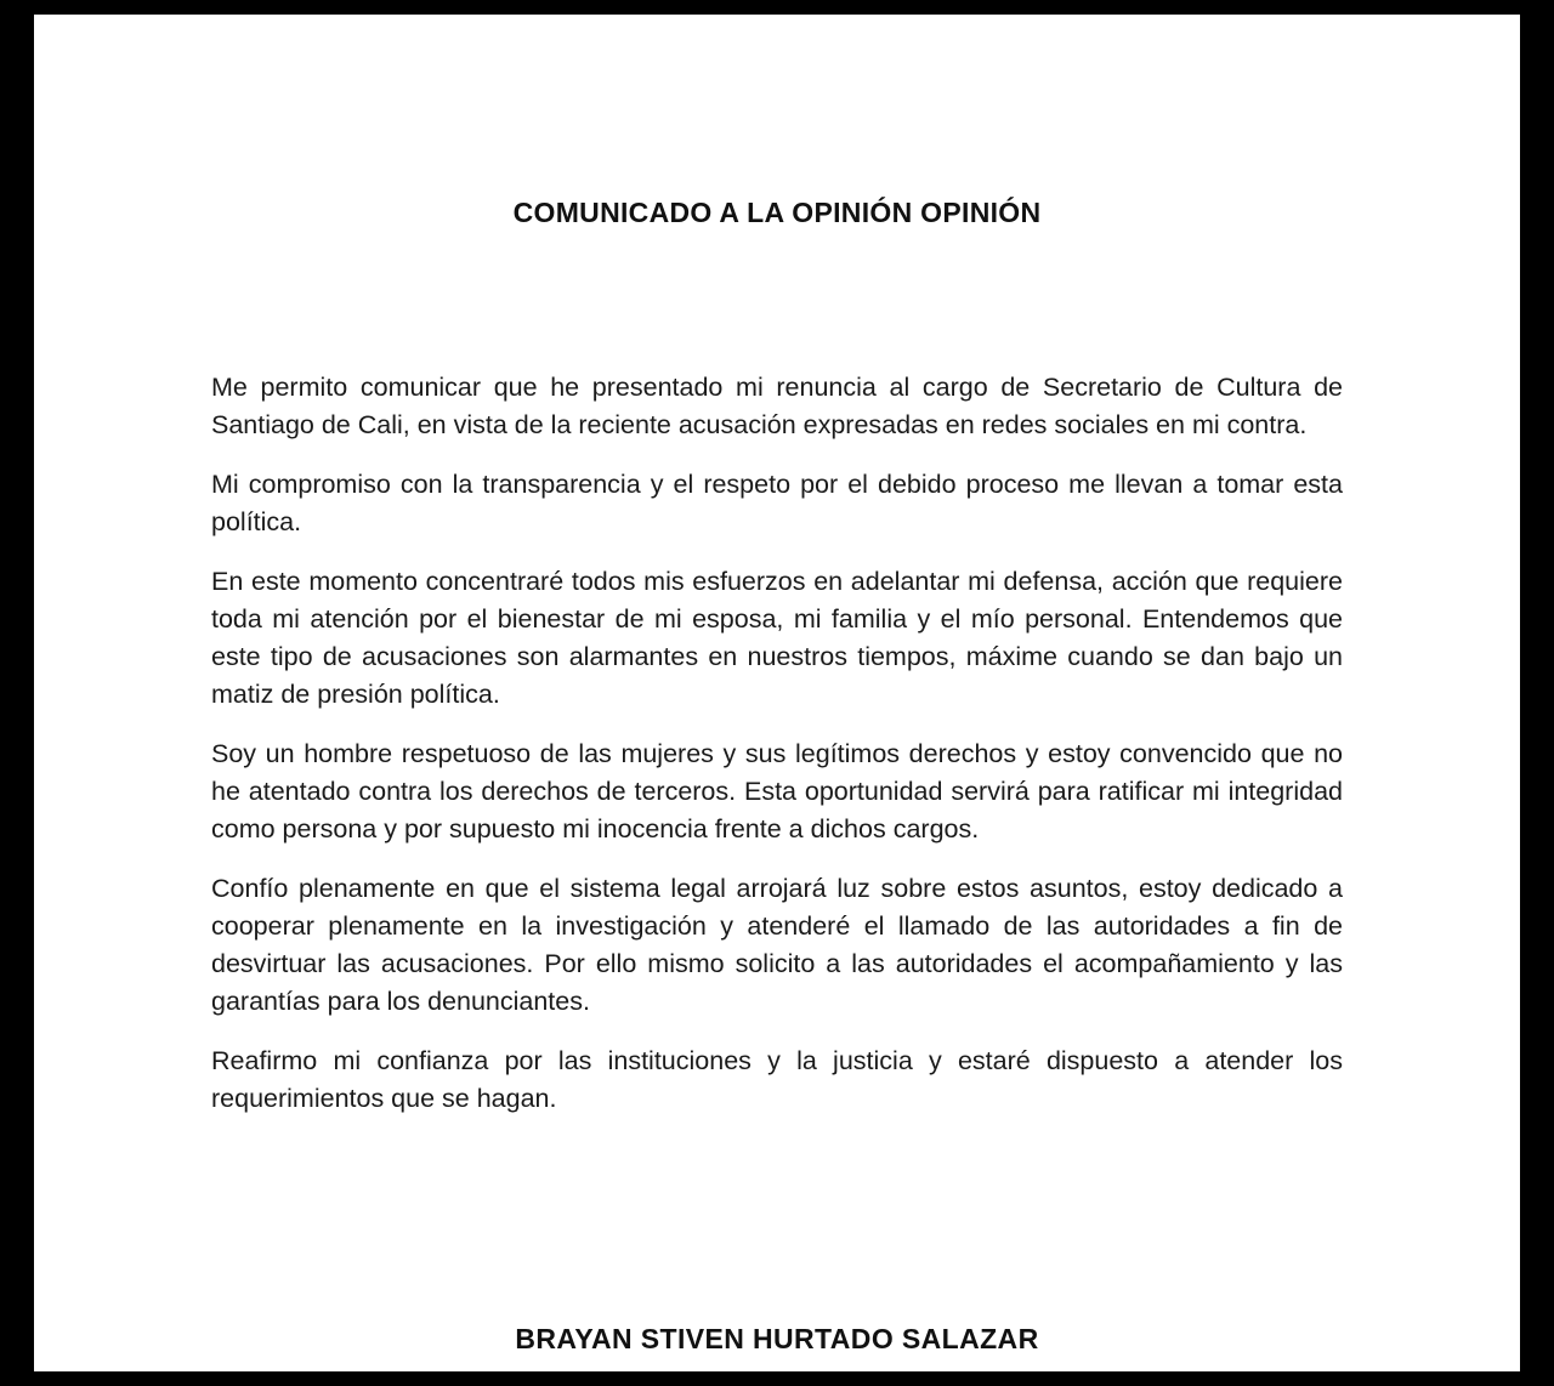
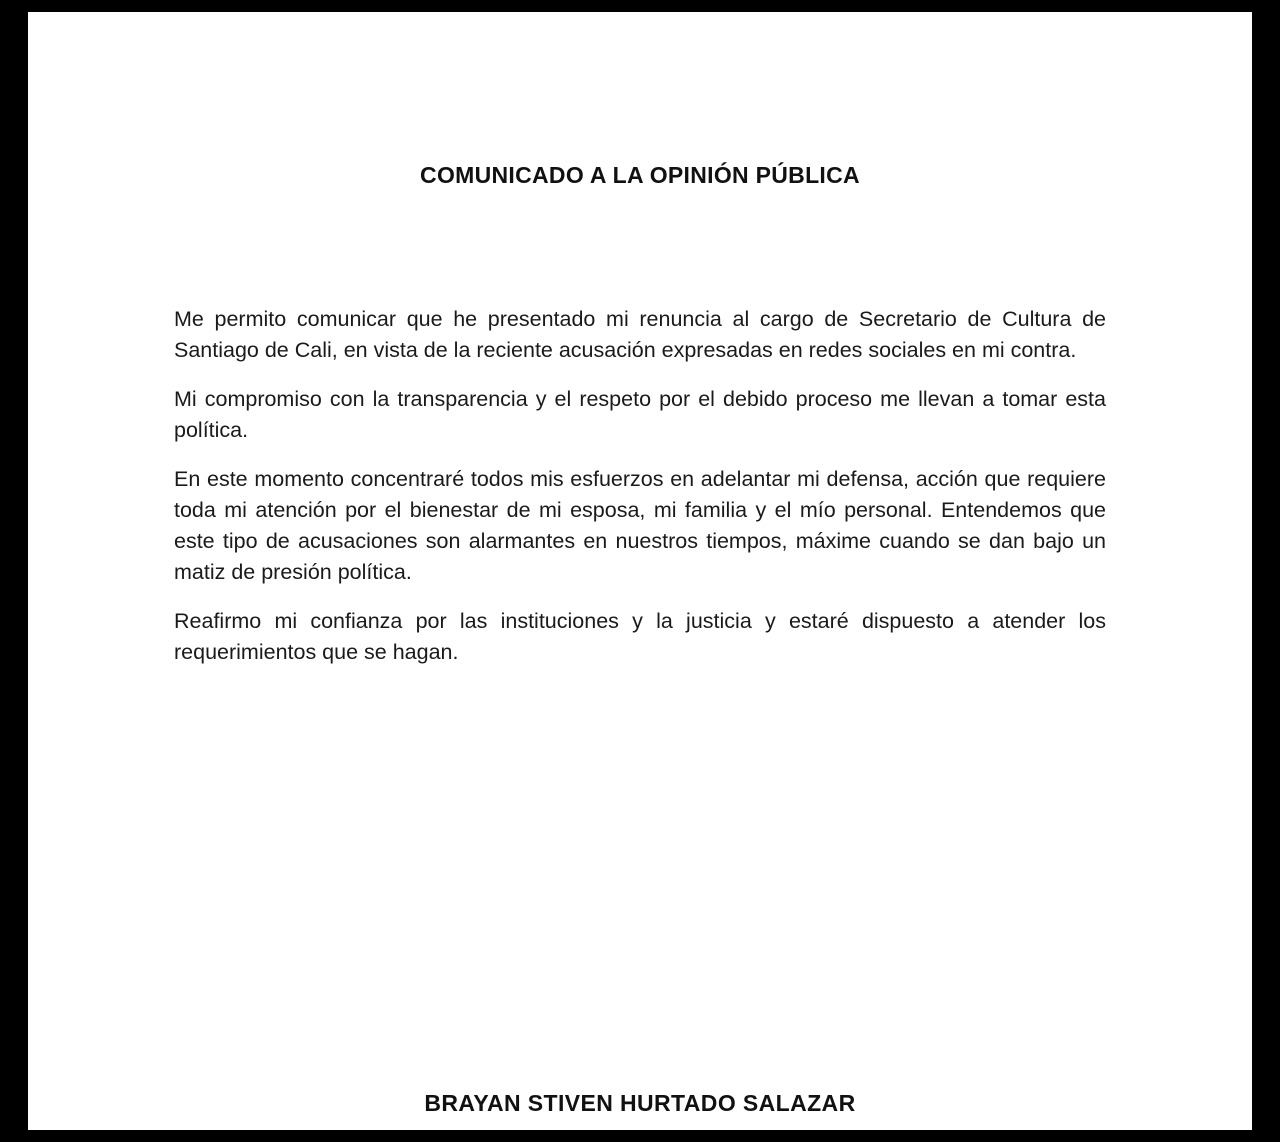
- COMUNICADO A LA OPINIÓN OPINIÓN
+ COMUNICADO A LA OPINIÓN PÚBLICA
  Me permito comunicar que he presentado mi renuncia al cargo de Secretario de Cultura de Santiago de Cali, en vista de la reciente acusación expresadas en redes sociales en mi contra.
  Mi compromiso con la transparencia y el respeto por el debido proceso me llevan a tomar esta política.
  En este momento concentraré todos mis esfuerzos en adelantar mi defensa, acción que requiere toda mi atención por el bienestar de mi esposa, mi familia y el mío personal. Entendemos que este tipo de acusaciones son alarmantes en nuestros tiempos, máxime cuando se dan bajo un matiz de presión política.
- Soy un hombre respetuoso de las mujeres y sus legítimos derechos y estoy convencido que no he atentado contra los derechos de terceros. Esta oportunidad servirá para ratificar mi integridad como persona y por supuesto mi inocencia frente a dichos cargos.
- Confío plenamente en que el sistema legal arrojará luz sobre estos asuntos, estoy dedicado a cooperar plenamente en la investigación y atenderé el llamado de las autoridades a fin de desvirtuar las acusaciones. Por ello mismo solicito a las autoridades el acompañamiento y las garantías para los denunciantes.
  Reafirmo mi confianza por las instituciones y la justicia y estaré dispuesto a atender los requerimientos que se hagan.
  BRAYAN STIVEN HURTADO SALAZAR
